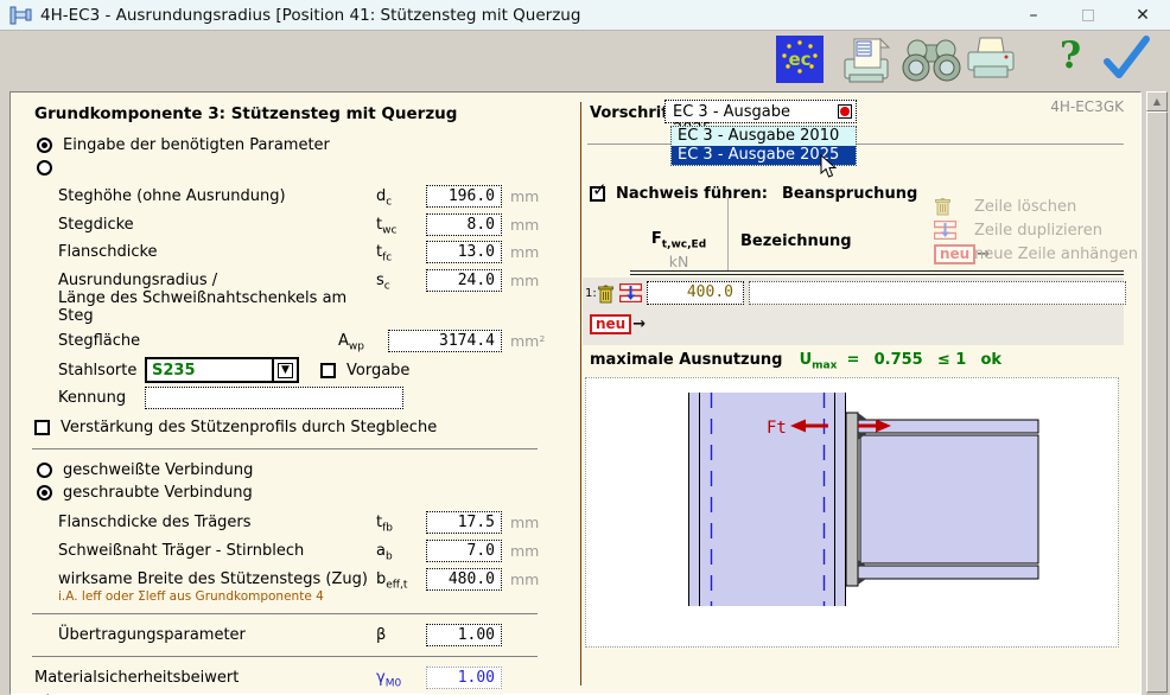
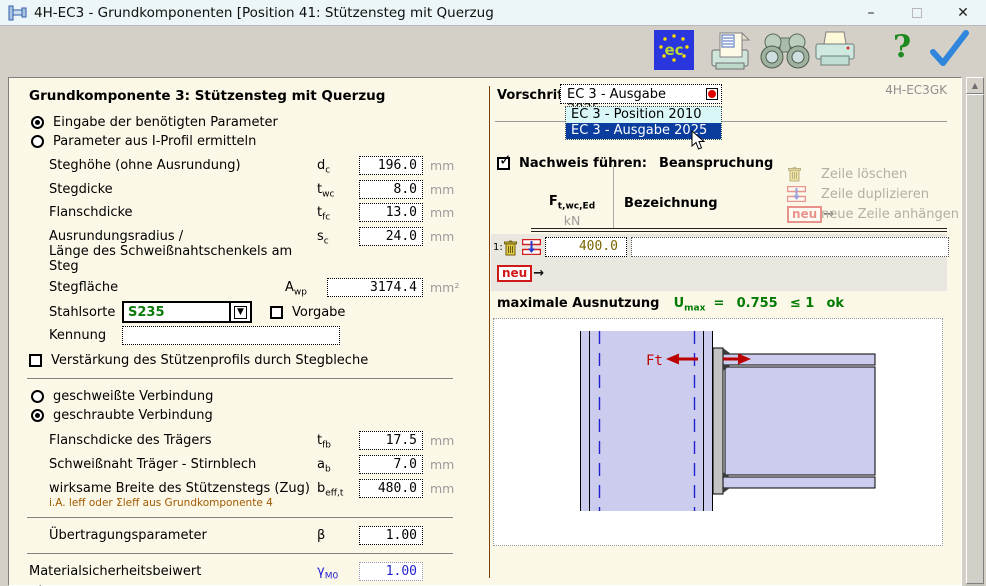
- 4H-EC3 - Ausrundungsradius [Position 41: Stützensteg mit Querzug
+ 4H-EC3 - Grundkomponenten [Position 41: Stützensteg mit Querzug
  –
  ✕
  ec
  ?
  Grundkomponente 3: Stützensteg mit Querzug
  Eingabe der benötigten Parameter
+ Parameter aus I-Profil ermitteln
  Steghöhe (ohne Ausrundung)
  dc
  196.0
  mm
  Stegdicke
  twc
  8.0
  mm
  Flanschdicke
  tfc
  13.0
  mm
  Ausrundungsradius /
  Länge des Schweißnahtschenkels am Steg
  sc
  24.0
  mm
  Stegfläche
  Awp
  3174.4
  mm²
  Stahlsorte
  S235
  ▼
  Vorgabe
  Kennung
  Verstärkung des Stützenprofils durch Stegbleche
  geschweißte Verbindung
  geschraubte Verbindung
  Flanschdicke des Trägers
  tfb
  17.5
  mm
  Schweißnaht Träger - Stirnblech
  ab
  7.0
  mm
  wirksame Breite des Stützenstegs (Zug)
  beff,t
  480.0
  mm
  i.A. leff oder Σleff aus Grundkomponente 4
  Übertragungsparameter
  β
  1.00
  Materialsicherheitsbeiwert
  γM0
  1.00
  4H-EC3GK
  Vorschri
  EC 3 - Ausgabe
- EC 3 - Ausgabe 2010
+ EC 3 - Position 2010
  EC 3 - Ausgabe 2025
  ✓
  Nachweis führen:
  Beanspruchung
  Ft,wc,Ed
  kN
  Bezeichnung
  Zeile löschen
  Zeile duplizieren
  neu
  →
  neue Zeile anhängen
  1:
  400.0
  neu →
  maximale Ausnutzung Umax = 0.755 ≤ 1 ok
  Ft
  ▲
